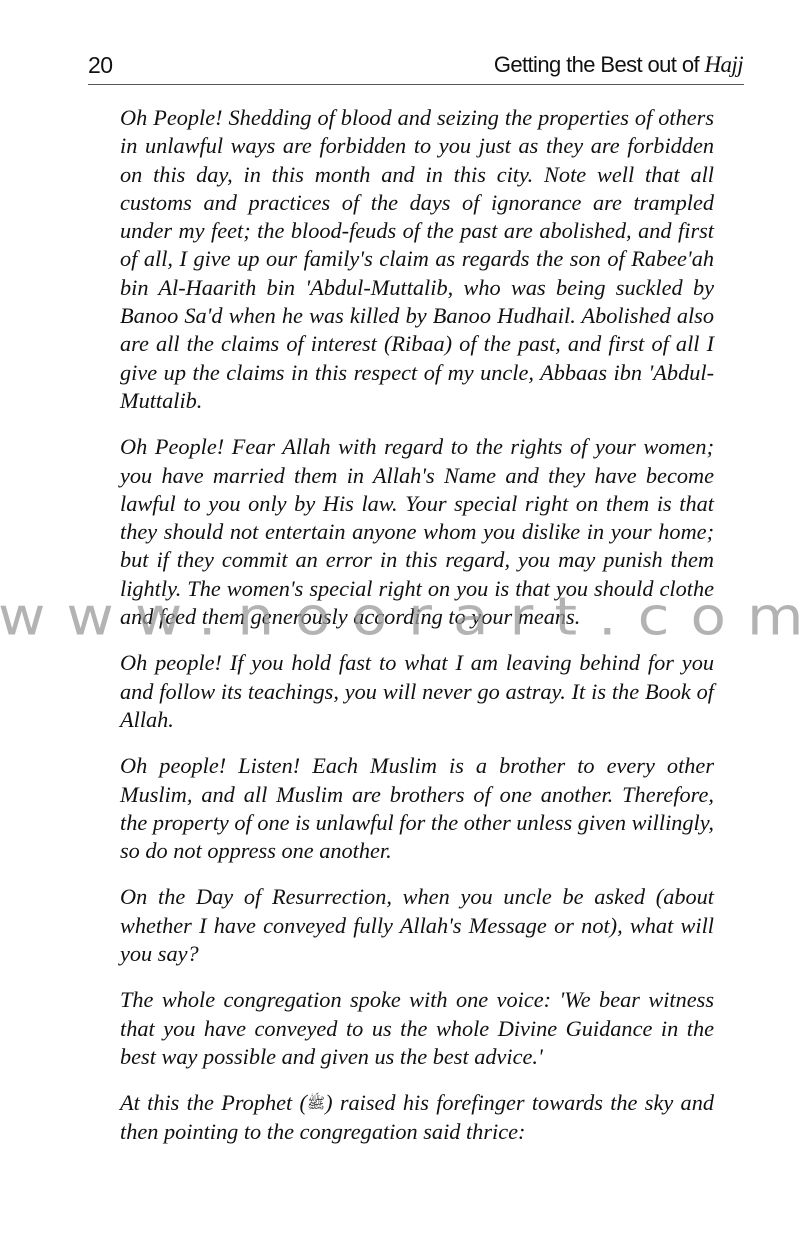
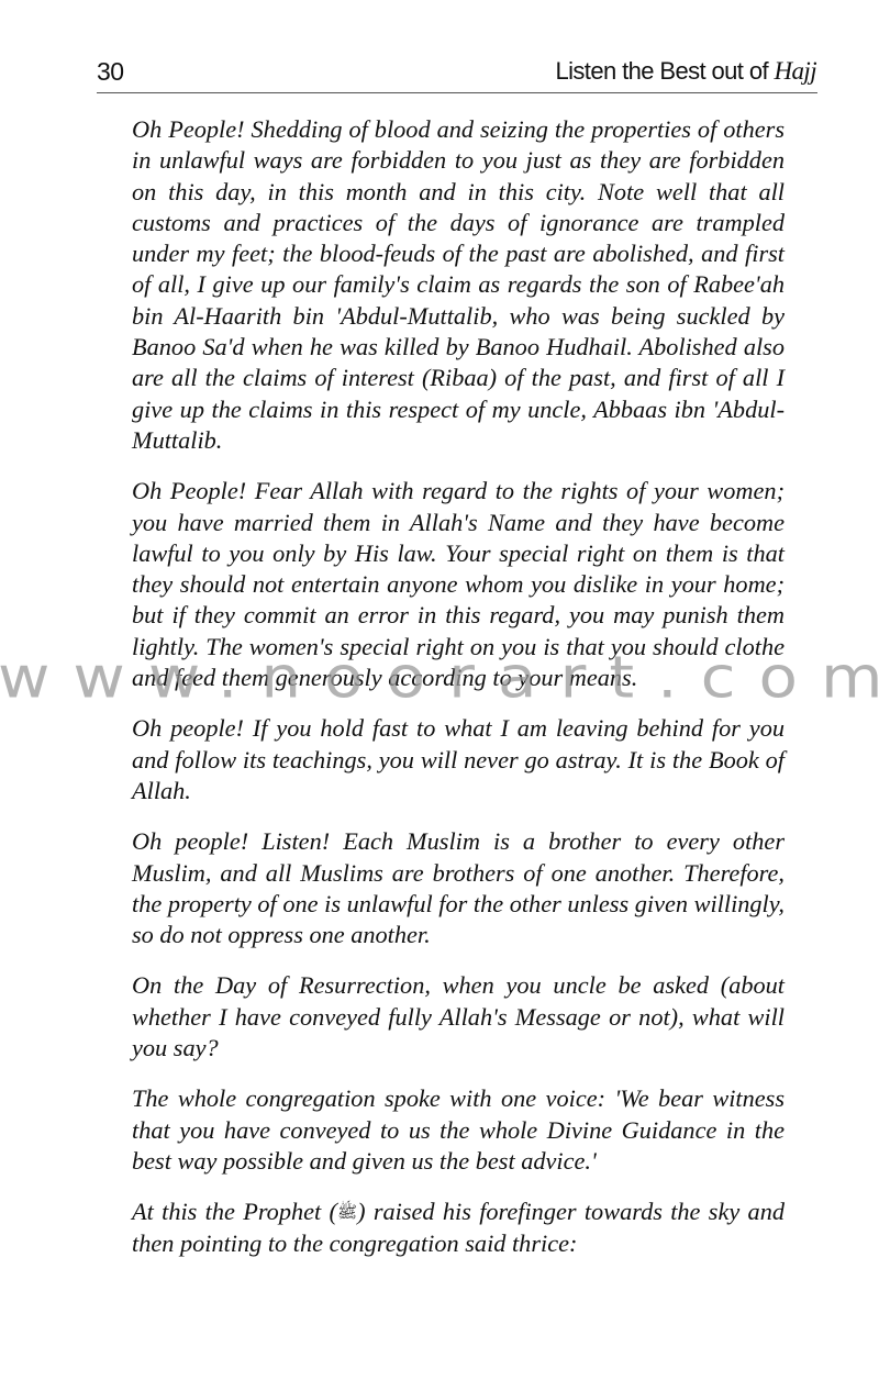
- 20
+ 30
- Getting the Best out of Hajj
+ Listen the Best out of Hajj
  Oh People! Shedding of blood and seizing the properties of others in unlawful ways are forbidden to you just as they are forbidden on this day, in this month and in this city. Note well that all customs and practices of the days of ignorance are trampled under my feet; the blood-feuds of the past are abolished, and first of all, I give up our family's claim as regards the son of Rabee'ah bin Al-Haarith bin 'Abdul-Muttalib, who was being suckled by Banoo Sa'd when he was killed by Banoo Hudhail. Abolished also are all the claims of interest (Ribaa) of the past, and first of all I give up the claims in this respect of my uncle, Abbaas ibn 'Abdul-Muttalib.
  Oh People! Fear Allah with regard to the rights of your women; you have married them in Allah's Name and they have become lawful to you only by His law. Your special right on them is that they should not entertain anyone whom you dislike in your home; but if they commit an error in this regard, you may punish them lightly. The women's special right on you is that you should clothe and feed them generously according to your means.
  Oh people! If you hold fast to what I am leaving behind for you and follow its teachings, you will never go astray. It is the Book of Allah.
- Oh people! Listen! Each Muslim is a brother to every other Muslim, and all Muslim are brothers of one another. Therefore, the property of one is unlawful for the other unless given willingly, so do not oppress one another.
+ Oh people! Listen! Each Muslim is a brother to every other Muslim, and all Muslims are brothers of one another. Therefore, the property of one is unlawful for the other unless given willingly, so do not oppress one another.
  On the Day of Resurrection, when you uncle be asked (about whether I have conveyed fully Allah's Message or not), what will you say?
  The whole congregation spoke with one voice: 'We bear witness that you have conveyed to us the whole Divine Guidance in the best way possible and given us the best advice.'
  At this the Prophet (ﷺ) raised his forefinger towards the sky and then pointing to the congregation said thrice:
  www.noorart.com
